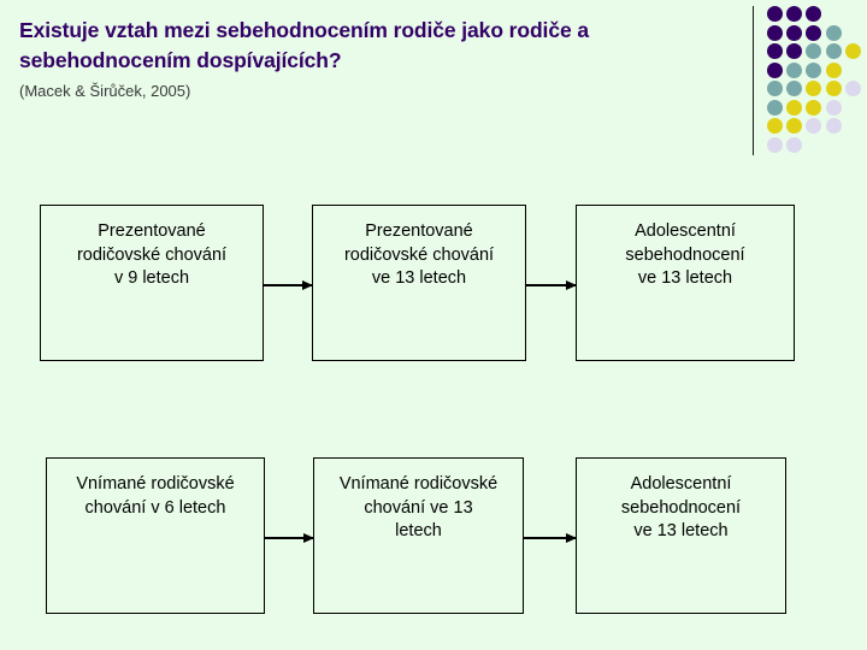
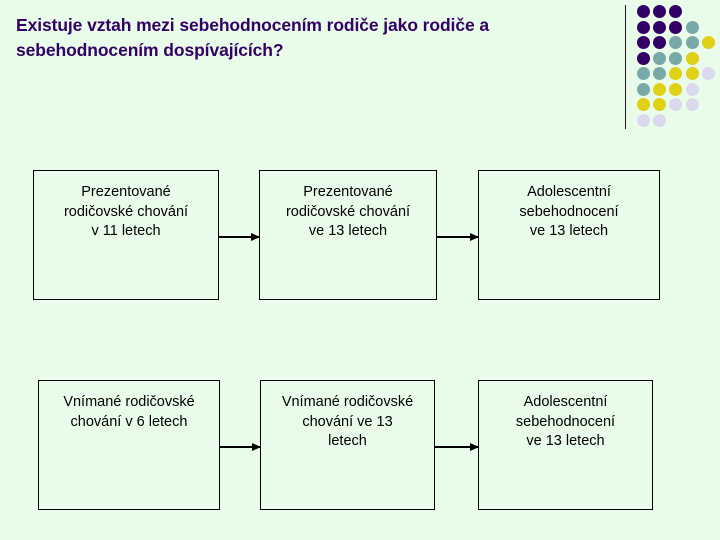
  Existuje vztah mezi sebehodnocením rodiče jako rodiče a
  sebehodnocením dospívajících?
- (Macek & Širůček, 2005)
  Prezentované
  rodičovské chování
- v 9 letech
+ v 11 letech
  Prezentované
  rodičovské chování
  ve 13 letech
  Adolescentní
  sebehodnocení
  ve 13 letech
  Vnímané rodičovské
  chování v 6 letech
  Vnímané rodičovské
  chování ve 13
  letech
  Adolescentní
  sebehodnocení
  ve 13 letech
